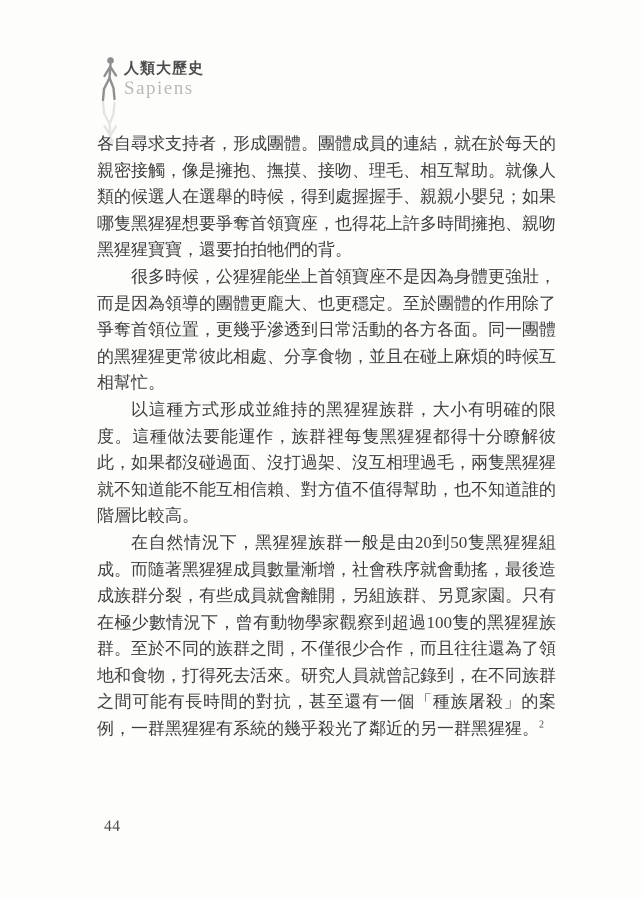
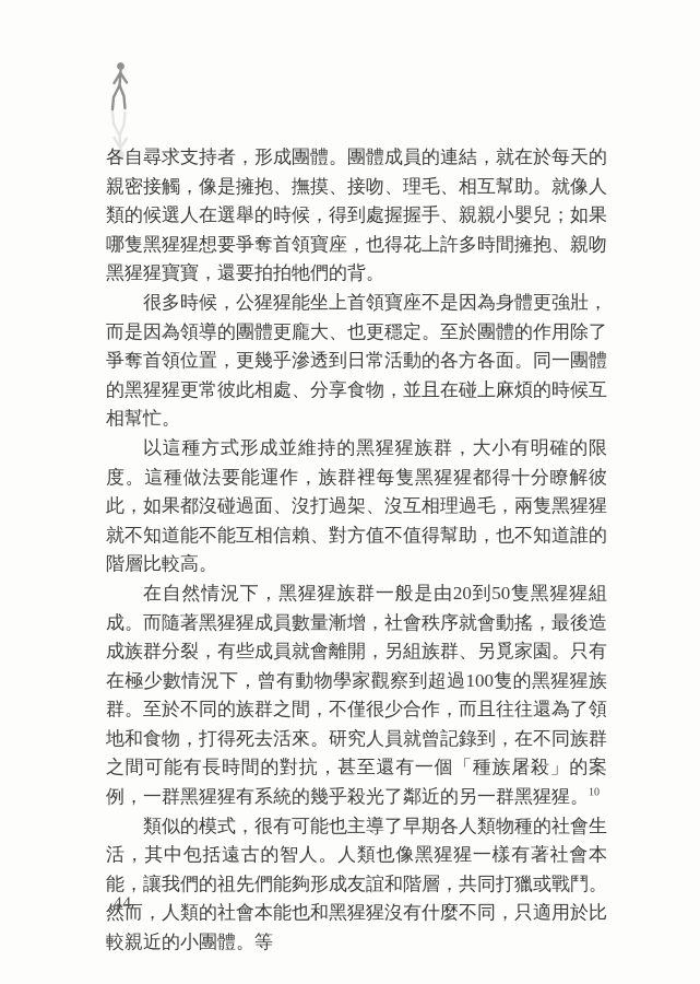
- 人類大歷史
- Sapiens
  各自尋求支持者，形成團體。團體成員的連結，就在於每天的親密接觸，像是擁抱、撫摸、接吻、理毛、相互幫助。就像人類的候選人在選舉的時候，得到處握握手、親親小嬰兒；如果哪隻黑猩猩想要爭奪首領寶座，也得花上許多時間擁抱、親吻黑猩猩寶寶，還要拍拍牠們的背。
  很多時候，公猩猩能坐上首領寶座不是因為身體更強壯，而是因為領導的團體更龐大、也更穩定。至於團體的作用除了爭奪首領位置，更幾乎滲透到日常活動的各方各面。同一團體的黑猩猩更常彼此相處、分享食物，並且在碰上麻煩的時候互相幫忙。
  以這種方式形成並維持的黑猩猩族群，大小有明確的限度。這種做法要能運作，族群裡每隻黑猩猩都得十分瞭解彼此，如果都沒碰過面、沒打過架、沒互相理過毛，兩隻黑猩猩就不知道能不能互相信賴、對方值不值得幫助，也不知道誰的階層比較高。
- 在自然情況下，黑猩猩族群一般是由20到50隻黑猩猩組成。而隨著黑猩猩成員數量漸增，社會秩序就會動搖，最後造成族群分裂，有些成員就會離開，另組族群、另覓家園。只有在極少數情況下，曾有動物學家觀察到超過100隻的黑猩猩族群。至於不同的族群之間，不僅很少合作，而且往往還為了領地和食物，打得死去活來。研究人員就曾記錄到，在不同族群之間可能有長時間的對抗，甚至還有一個「種族屠殺」的案例，一群黑猩猩有系統的幾乎殺光了鄰近的另一群黑猩猩。2
+ 在自然情況下，黑猩猩族群一般是由20到50隻黑猩猩組成。而隨著黑猩猩成員數量漸增，社會秩序就會動搖，最後造成族群分裂，有些成員就會離開，另組族群、另覓家園。只有在極少數情況下，曾有動物學家觀察到超過100隻的黑猩猩族群。至於不同的族群之間，不僅很少合作，而且往往還為了領地和食物，打得死去活來。研究人員就曾記錄到，在不同族群之間可能有長時間的對抗，甚至還有一個「種族屠殺」的案例，一群黑猩猩有系統的幾乎殺光了鄰近的另一群黑猩猩。10
+ 類似的模式，很有可能也主導了早期各人類物種的社會生活，其中包括遠古的智人。人類也像黑猩猩一樣有著社會本能，讓我們的祖先們能夠形成友誼和階層，共同打獵或戰鬥。然而，人類的社會本能也和黑猩猩沒有什麼不同，只適用於比較親近的小團體。等
  44
